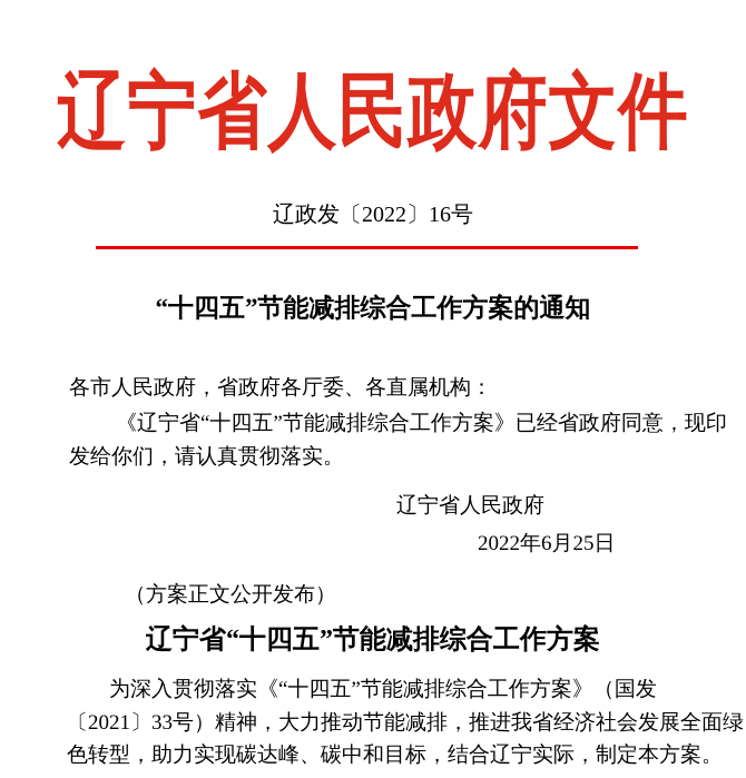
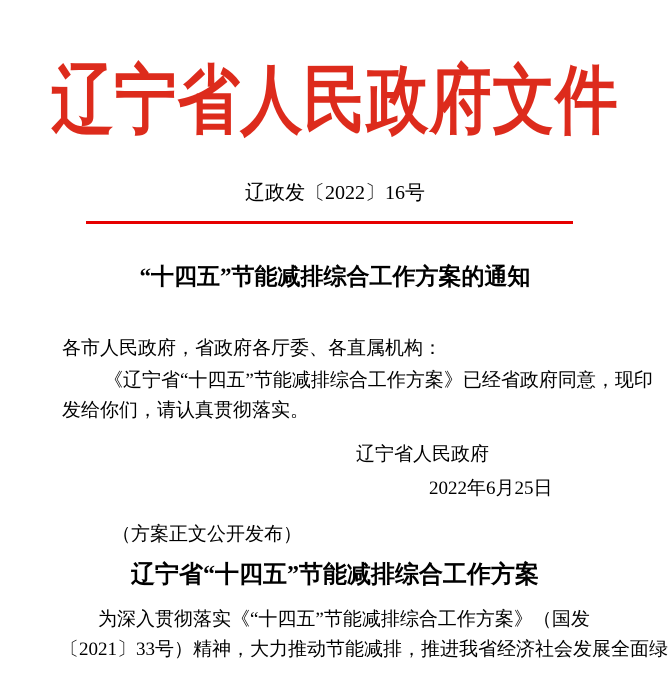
  辽宁省人民政府文件
  辽政发〔2022〕16号
  “十四五”节能减排综合工作方案的通知
  各市人民政府，省政府各厅委、各直属机构：
  《辽宁省“十四五”节能减排综合工作方案》已经省政府同意，现印
  发给你们，请认真贯彻落实。
  辽宁省人民政府
  2022年6月25日
  （方案正文公开发布）
  辽宁省“十四五”节能减排综合工作方案
  为深入贯彻落实《“十四五”节能减排综合工作方案》（国发
  〔2021〕33号）精神，大力推动节能减排，推进我省经济社会发展全面绿
- 色转型，助力实现碳达峰、碳中和目标，结合辽宁实际，制定本方案。
